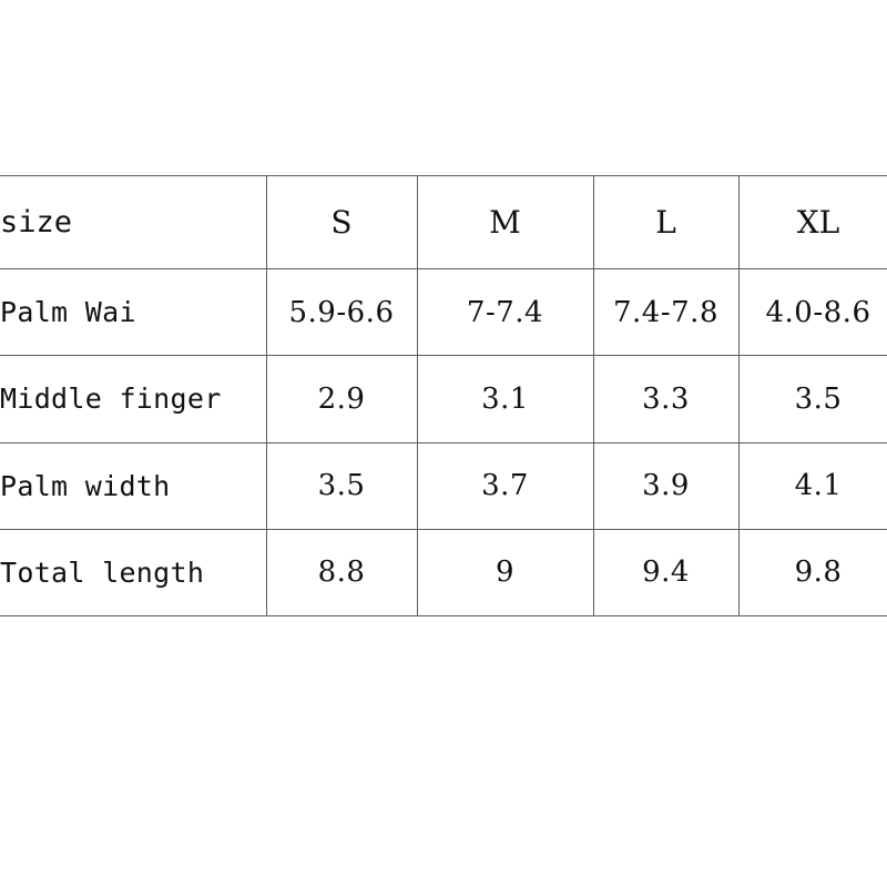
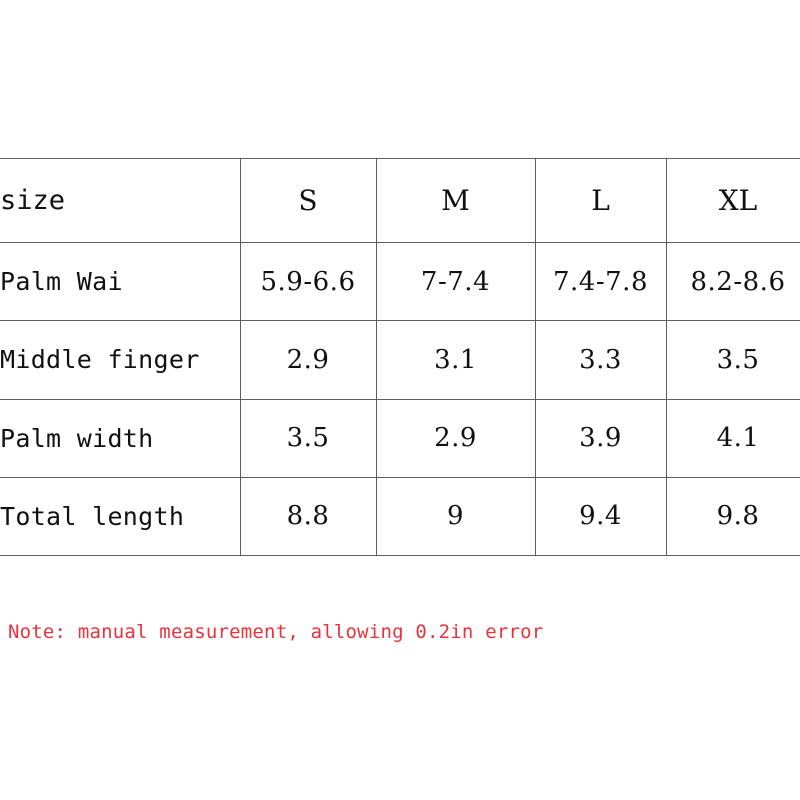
  size	S	M	L	XL
- Palm Wai	5.9-6.6	7-7.4	7.4-7.8	4.0-8.6
+ Palm Wai	5.9-6.6	7-7.4	7.4-7.8	8.2-8.6
  Middle finger	2.9	3.1	3.3	3.5
- Palm width	3.5	3.7	3.9	4.1
+ Palm width	3.5	2.9	3.9	4.1
  Total length	8.8	9	9.4	9.8
+ Note: manual measurement, allowing 0.2in error
